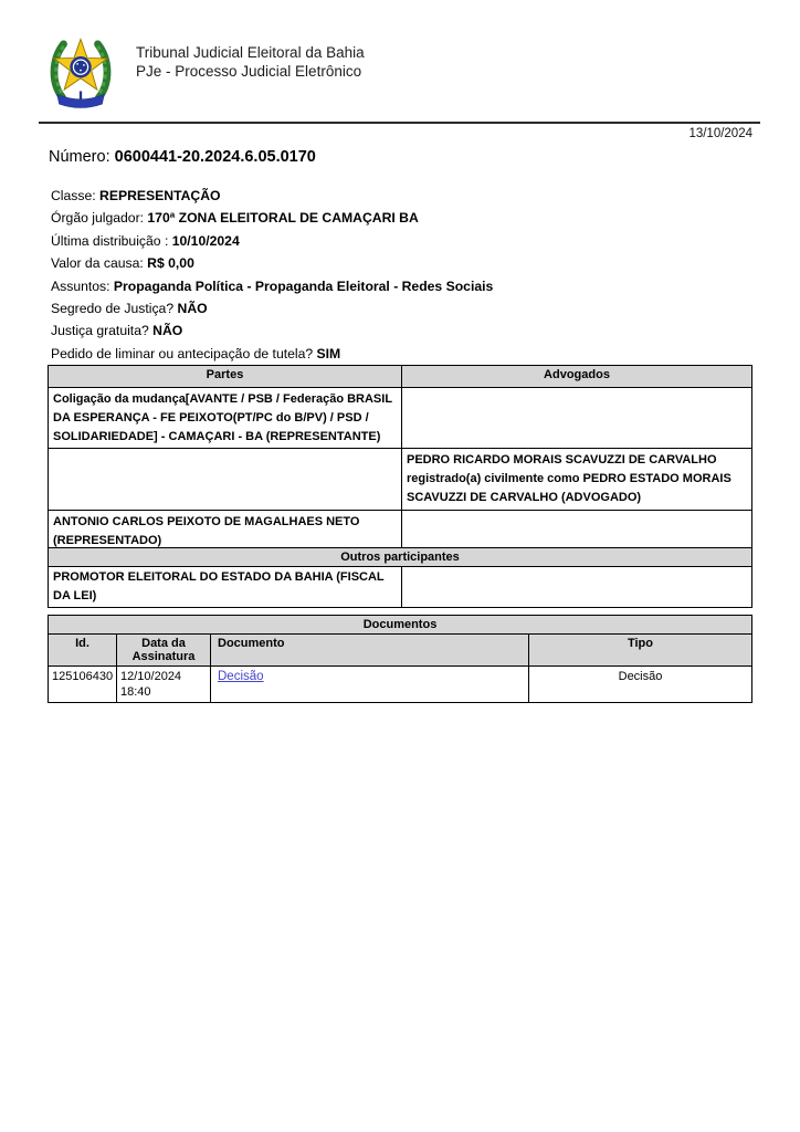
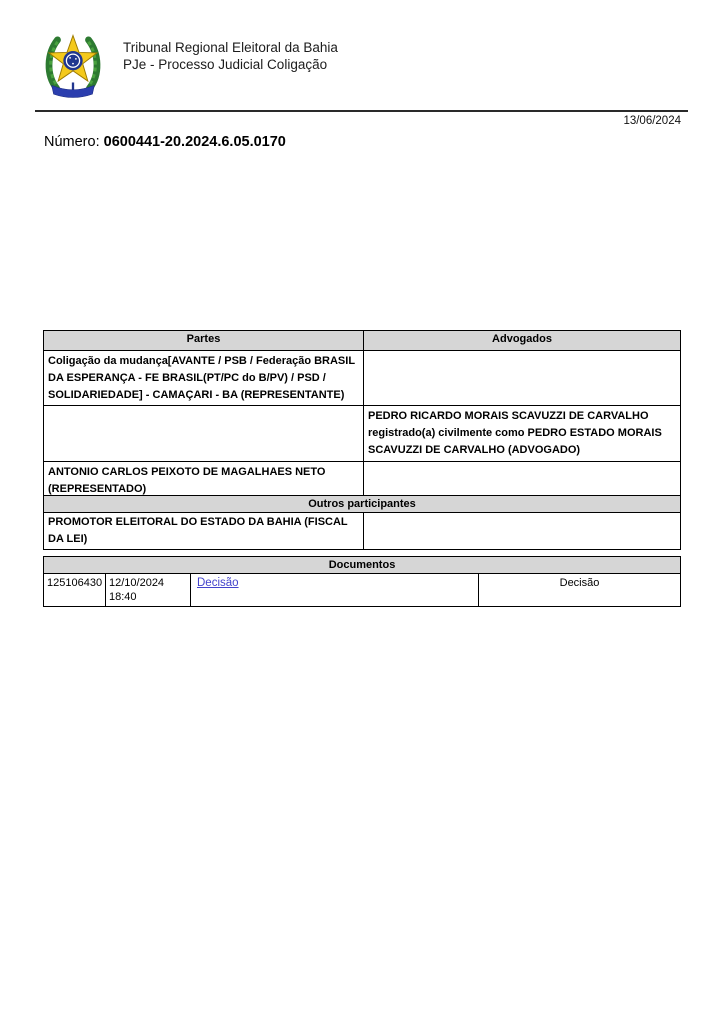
- Tribunal Judicial Eleitoral da Bahia
+ Tribunal Regional Eleitoral da Bahia
- PJe - Processo Judicial Eletrônico
+ PJe - Processo Judicial Coligação
- 13/10/2024
+ 13/06/2024
  Número: 0600441-20.2024.6.05.0170
- Classe: REPRESENTAÇÃO
- Órgão julgador: 170ª ZONA ELEITORAL DE CAMAÇARI BA
- Última distribuição : 10/10/2024
- Valor da causa: R$ 0,00
- Assuntos: Propaganda Política - Propaganda Eleitoral - Redes Sociais
- Segredo de Justiça? NÃO
- Justiça gratuita? NÃO
- Pedido de liminar ou antecipação de tutela? SIM
  Partes	Advogados
- Coligação da mudança[AVANTE / PSB / Federação BRASIL DA ESPERANÇA - FE PEIXOTO(PT/PC do B/PV) / PSD / SOLIDARIEDADE] - CAMAÇARI - BA (REPRESENTANTE)
+ Coligação da mudança[AVANTE / PSB / Federação BRASIL DA ESPERANÇA - FE BRASIL(PT/PC do B/PV) / PSD / SOLIDARIEDADE] - CAMAÇARI - BA (REPRESENTANTE)
  	PEDRO RICARDO MORAIS SCAVUZZI DE CARVALHO registrado(a) civilmente como PEDRO ESTADO MORAIS SCAVUZZI DE CARVALHO (ADVOGADO)
  ANTONIO CARLOS PEIXOTO DE MAGALHAES NETO (REPRESENTADO)
  Outros participantes
  PROMOTOR ELEITORAL DO ESTADO DA BAHIA (FISCAL DA LEI)
  Documentos
- Id.	Data da Assinatura	Documento	Tipo
  125106430	12/10/2024 18:40	Decisão	Decisão
